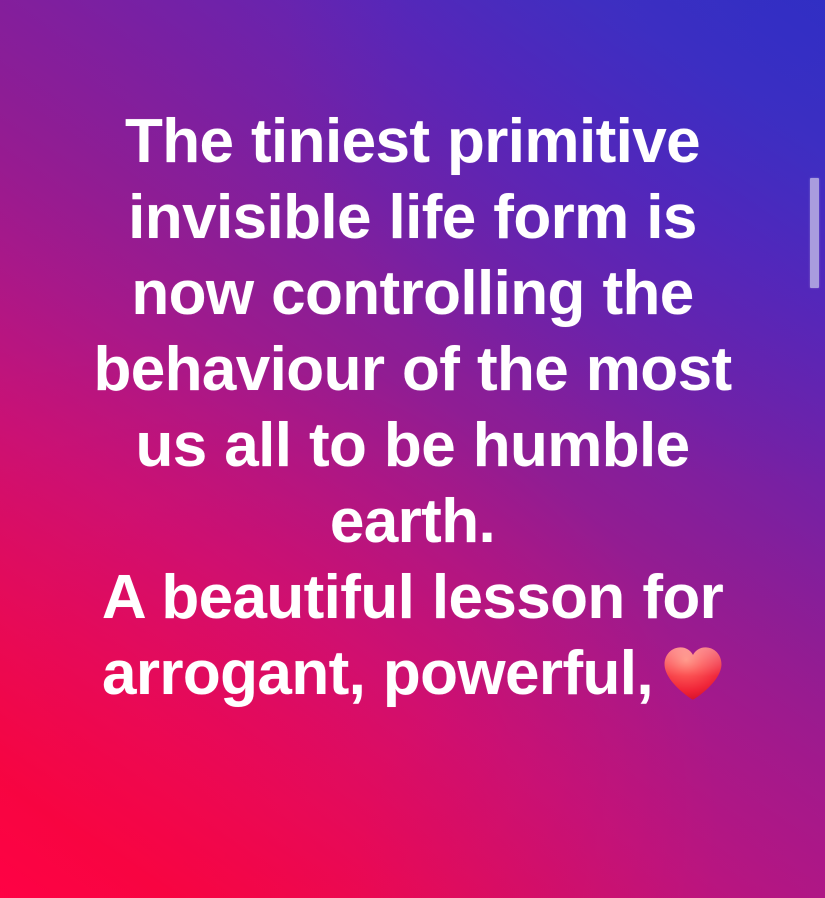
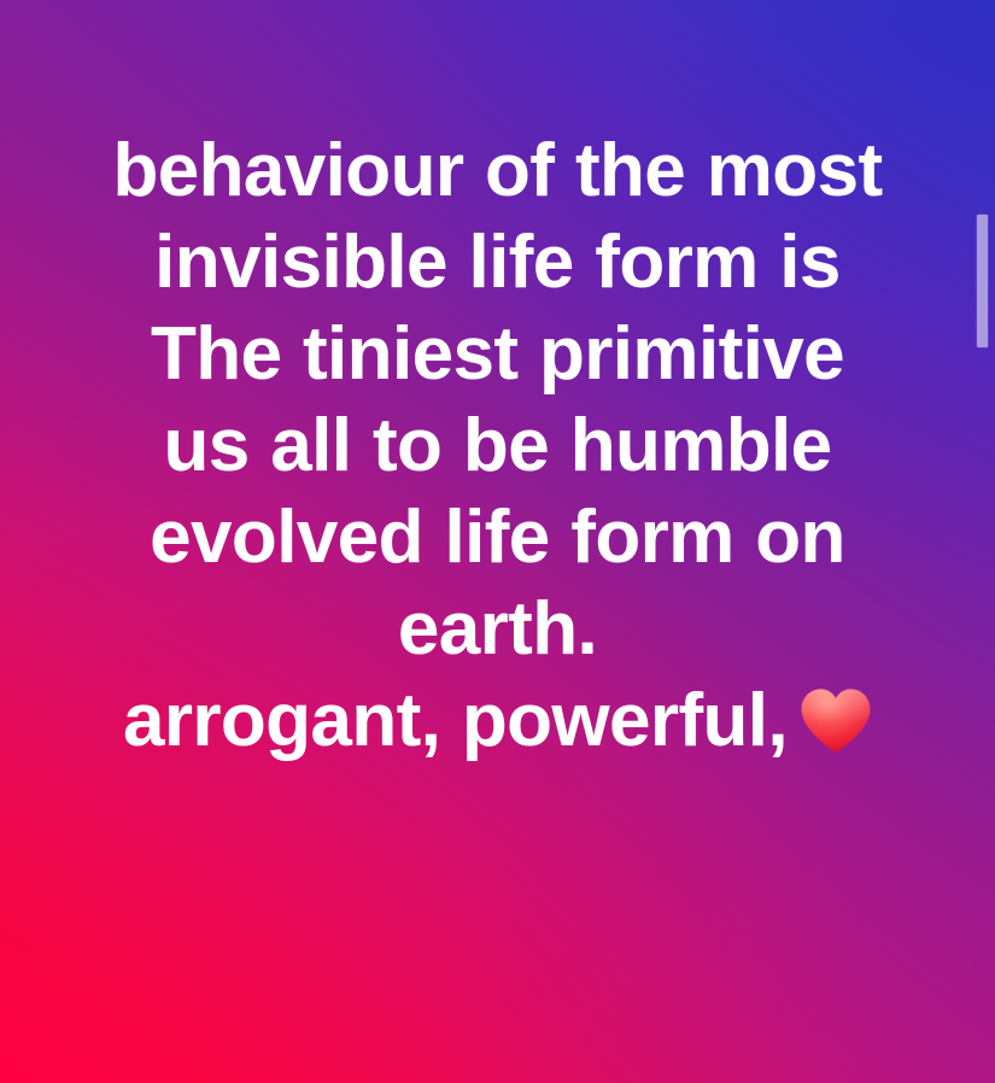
- The tiniest primitive
+ behaviour of the most
  invisible life form is
- now controlling the
- behaviour of the most
+ The tiniest primitive
  us all to be humble
+ evolved life form on
  earth.
- A beautiful lesson for
  arrogant, powerful,
